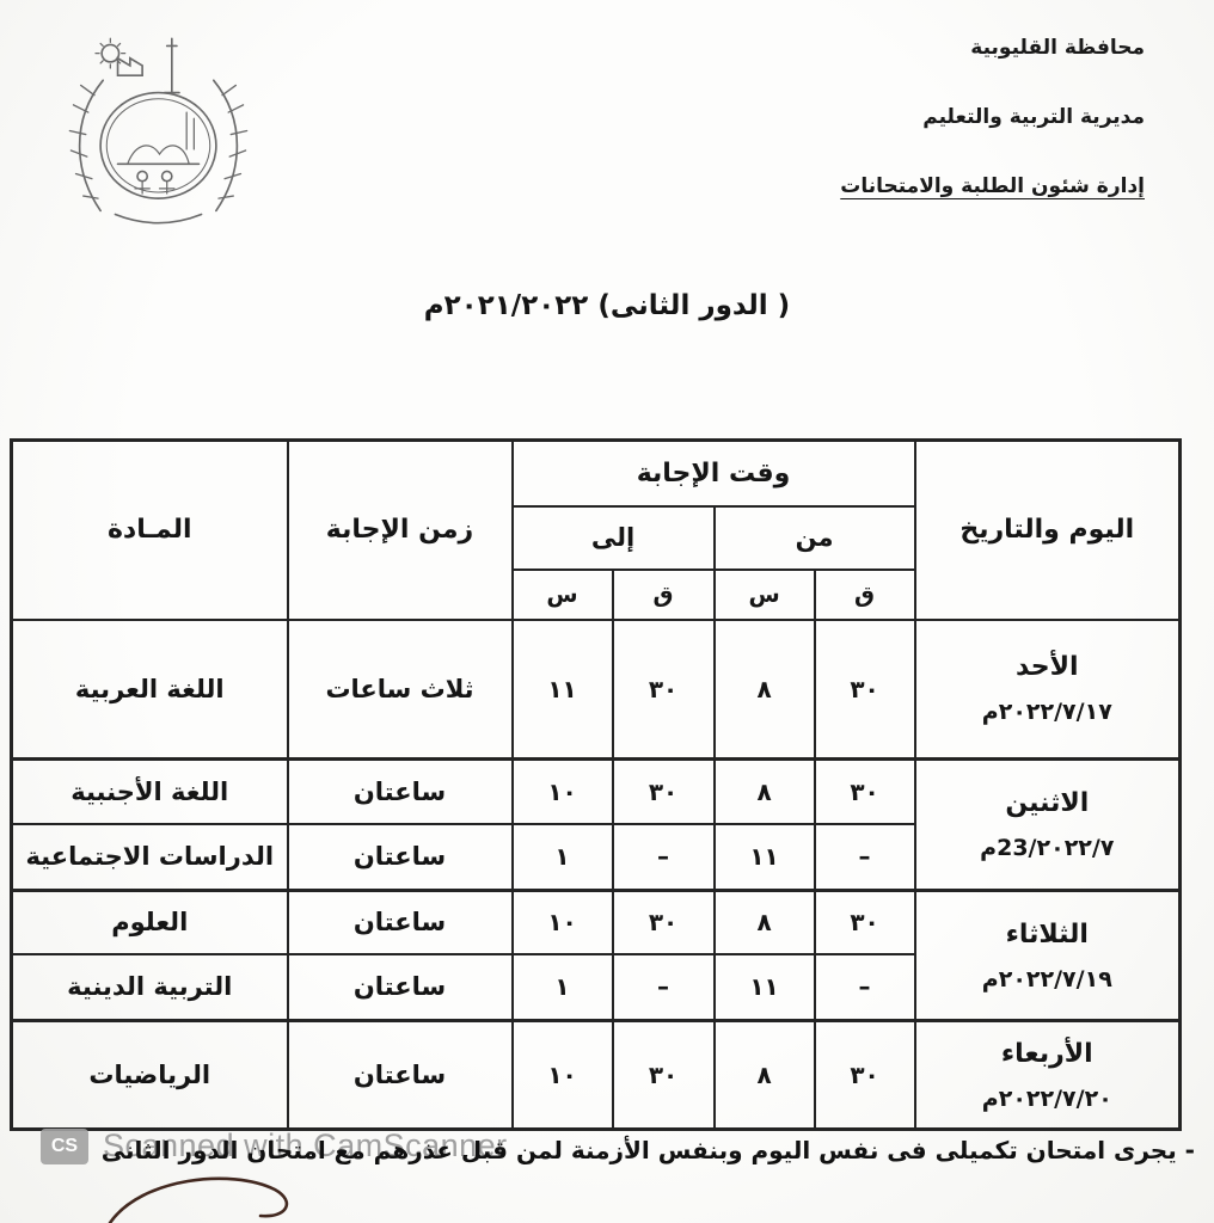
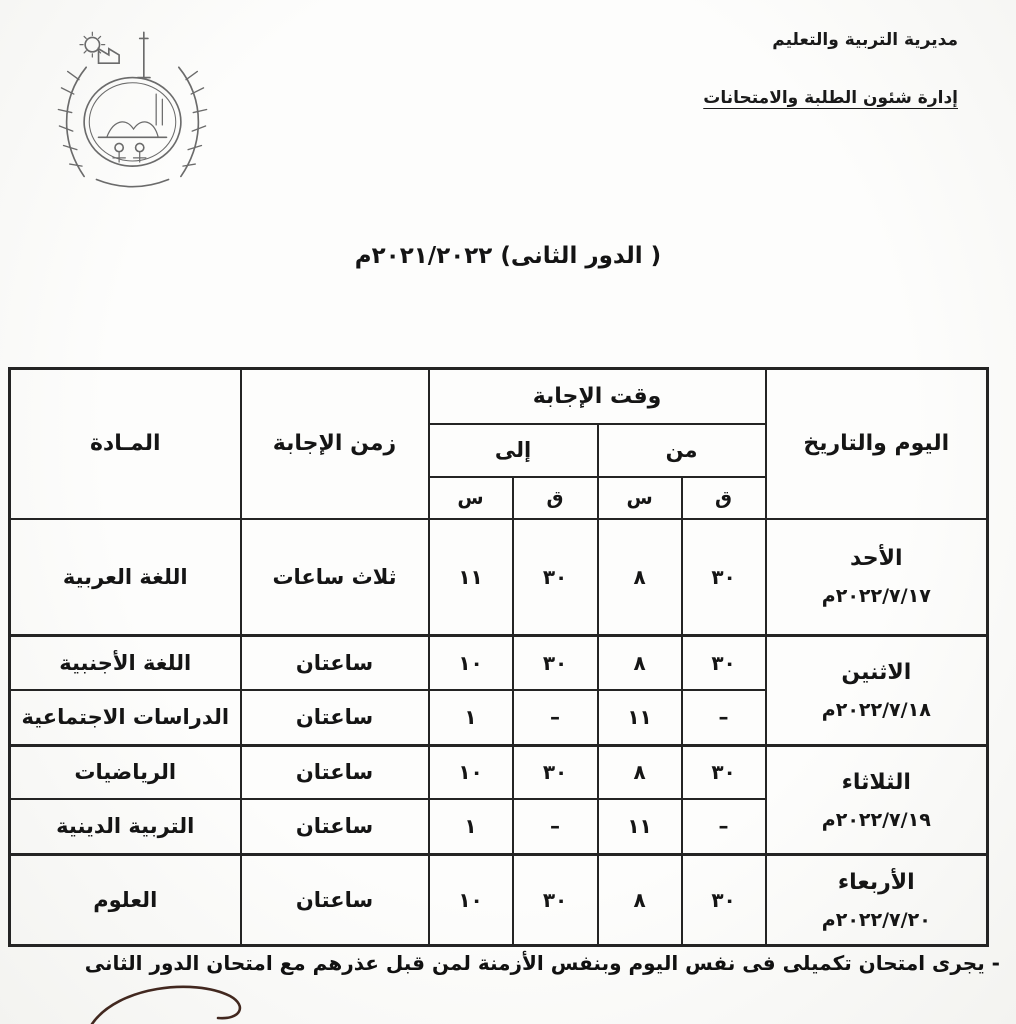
- محافظة القليوبية
  مديرية التربية والتعليم
  إدارة شئون الطلبة والامتحانات
  ( الدور الثانى) ٢٠٢١/٢٠٢٢م
  اليوم والتاريخ	وقت الإجابة	زمن الإجابة	المـادة
  من	إلى
  ق	س	ق	س
  الأحد ٢٠٢٢/٧/١٧م	٣٠	٨	٣٠	١١	ثلاث ساعات	اللغة العربية
- الاثنين ٢٠٢٢/٧/23م	٣٠	٨	٣٠	١٠	ساعتان	اللغة الأجنبية
+ الاثنين ٢٠٢٢/٧/١٨م	٣٠	٨	٣٠	١٠	ساعتان	اللغة الأجنبية
  –	١١	–	١	ساعتان	الدراسات الاجتماعية
- الثلاثاء ٢٠٢٢/٧/١٩م	٣٠	٨	٣٠	١٠	ساعتان	العلوم
+ الثلاثاء ٢٠٢٢/٧/١٩م	٣٠	٨	٣٠	١٠	ساعتان	الرياضيات
  –	١١	–	١	ساعتان	التربية الدينية
- الأربعاء ٢٠٢٢/٧/٢٠م	٣٠	٨	٣٠	١٠	ساعتان	الرياضيات
+ الأربعاء ٢٠٢٢/٧/٢٠م	٣٠	٨	٣٠	١٠	ساعتان	العلوم
  - يجرى امتحان تكميلى فى نفس اليوم وبنفس الأزمنة لمن قبل عذرهم مع امتحان الدور الثانى
- CS
- Scanned with CamScanner
